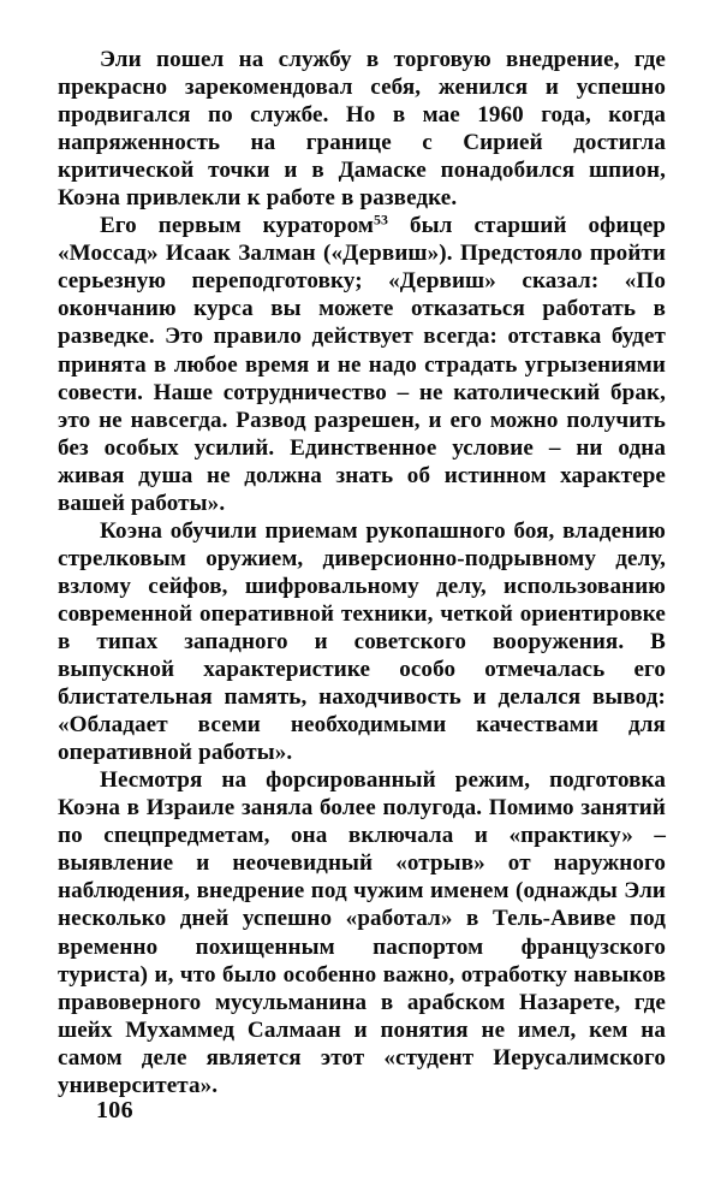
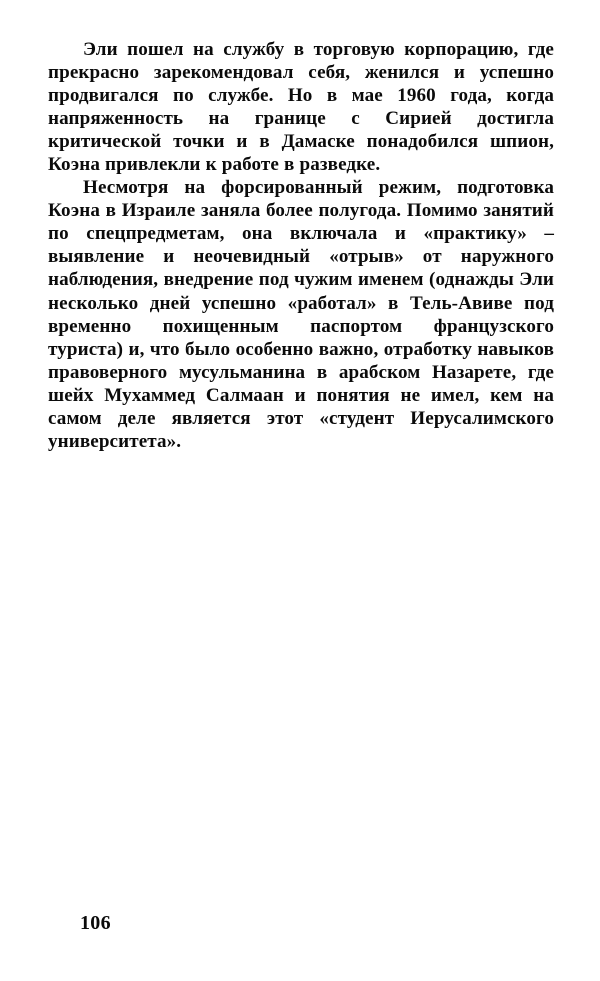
- Эли пошел на службу в торговую внедрение, где прекрасно зарекомендовал себя, женился и успешно продвигался по службе. Но в мае 1960 года, когда напряженность на границе с Сирией достигла критической точки и в Дамаске понадобился шпион, Коэна привлекли к работе в разведке.
+ Эли пошел на службу в торговую корпорацию, где прекрасно зарекомендовал себя, женился и успешно продвигался по службе. Но в мае 1960 года, когда напряженность на границе с Сирией достигла критической точки и в Дамаске понадобился шпион, Коэна привлекли к работе в разведке.
- Его первым куратором53 был старший офицер «Моссад» Исаак Залман («Дервиш»). Предстояло пройти серьезную переподготовку; «Дервиш» сказал: «По окончанию курса вы можете отказаться работать в разведке. Это правило действует всегда: отставка будет принята в любое время и не надо страдать угрызениями совести. Наше сотрудничество – не католический брак, это не навсегда. Развод разрешен, и его можно получить без особых усилий. Единственное условие – ни одна живая душа не должна знать об истинном характере вашей работы».
- Коэна обучили приемам рукопашного боя, владению стрелковым оружием, диверсионно-подрывному делу, взлому сейфов, шифровальному делу, использованию современной оперативной техники, четкой ориентировке в типах западного и советского вооружения. В выпускной характеристике особо отмечалась его блистательная память, находчивость и делался вывод: «Обладает всеми необходимыми качествами для оперативной работы».
  Несмотря на форсированный режим, подготовка Коэна в Израиле заняла более полугода. Помимо занятий по спецпредметам, она включала и «практику» – выявление и неочевидный «отрыв» от наружного наблюдения, внедрение под чужим именем (однажды Эли несколько дней успешно «работал» в Тель-Авиве под временно похищенным паспортом французского туриста) и, что было особенно важно, отработку навыков правоверного мусульманина в арабском Назарете, где шейх Мухаммед Салмаан и понятия не имел, кем на самом деле является этот «студент Иерусалимского университета».
  106
